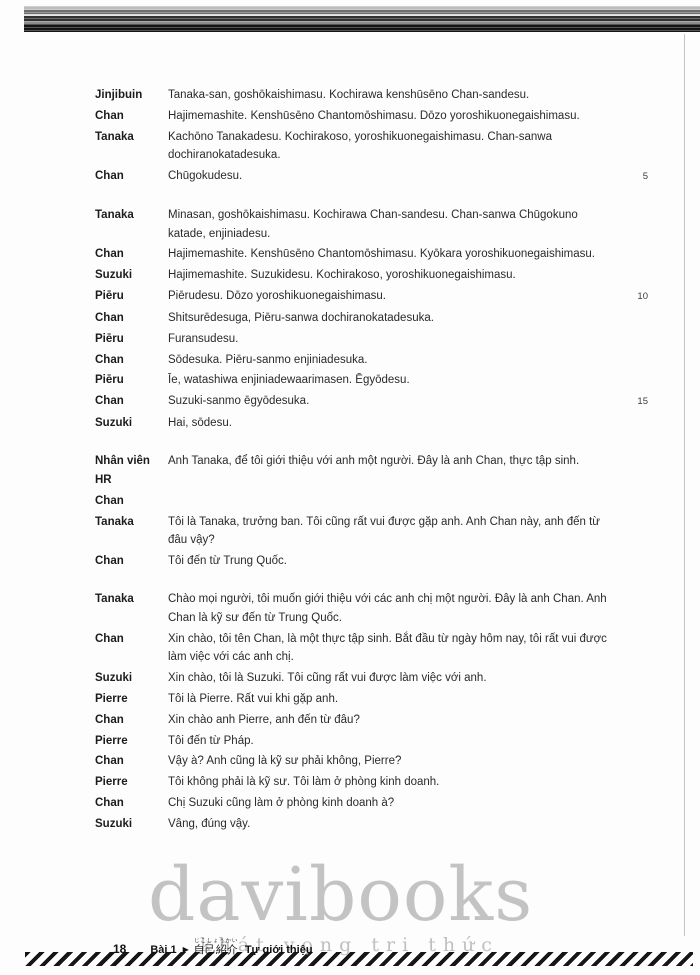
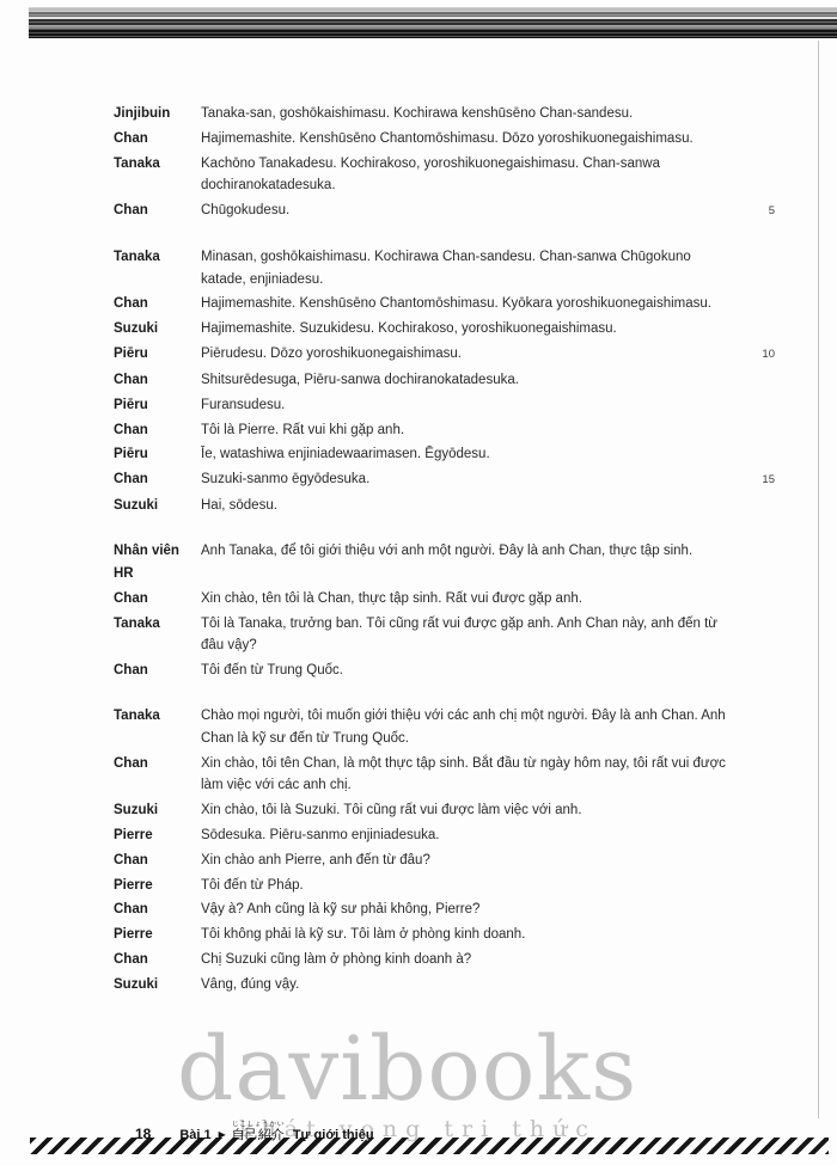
  Jinjibuin
  Tanaka-san, goshōkaishimasu. Kochirawa kenshūsēno Chan-sandesu.
  Chan
  Hajimemashite. Kenshūsēno Chantomōshimasu. Dōzo yoroshikuonegaishimasu.
  Tanaka
  Kachōno Tanakadesu. Kochirakoso, yoroshikuonegaishimasu. Chan-sanwa dochiranokatadesuka.
  Chan
  Chūgokudesu.
  5
  Tanaka
  Minasan, goshōkaishimasu. Kochirawa Chan-sandesu. Chan-sanwa Chūgokuno katade, enjiniadesu.
  Chan
  Hajimemashite. Kenshūsēno Chantomōshimasu. Kyōkara yoroshikuonegaishimasu.
  Suzuki
  Hajimemashite. Suzukidesu. Kochirakoso, yoroshikuonegaishimasu.
  Piēru
  Piērudesu. Dōzo yoroshikuonegaishimasu.
  10
  Chan
  Shitsurēdesuga, Piēru-sanwa dochiranokatadesuka.
  Piēru
  Furansudesu.
  Chan
- Sōdesuka. Piēru-sanmo enjiniadesuka.
+ Tôi là Pierre. Rất vui khi gặp anh.
  Piēru
  Īe, watashiwa enjiniadewaarimasen. Ēgyōdesu.
  Chan
  Suzuki-sanmo ēgyōdesuka.
  15
  Suzuki
  Hai, sōdesu.
  Nhân viên HR
  Anh Tanaka, để tôi giới thiệu với anh một người. Đây là anh Chan, thực tập sinh.
  Chan
+ Xin chào, tên tôi là Chan, thực tập sinh. Rất vui được gặp anh.
  Tanaka
  Tôi là Tanaka, trưởng ban. Tôi cũng rất vui được gặp anh. Anh Chan này, anh đến từ đâu vậy?
  Chan
  Tôi đến từ Trung Quốc.
  Tanaka
  Chào mọi người, tôi muốn giới thiệu với các anh chị một người. Đây là anh Chan. Anh Chan là kỹ sư đến từ Trung Quốc.
  Chan
  Xin chào, tôi tên Chan, là một thực tập sinh. Bắt đầu từ ngày hôm nay, tôi rất vui được làm việc với các anh chị.
  Suzuki
  Xin chào, tôi là Suzuki. Tôi cũng rất vui được làm việc với anh.
  Pierre
- Tôi là Pierre. Rất vui khi gặp anh.
+ Sōdesuka. Piēru-sanmo enjiniadesuka.
  Chan
  Xin chào anh Pierre, anh đến từ đâu?
  Pierre
  Tôi đến từ Pháp.
  Chan
  Vậy à? Anh cũng là kỹ sư phải không, Pierre?
  Pierre
  Tôi không phải là kỹ sư. Tôi làm ở phòng kinh doanh.
  Chan
  Chị Suzuki cũng làm ở phòng kinh doanh à?
  Suzuki
  Vâng, đúng vậy.
  davibooks
  khát vọng tri thức
  18
  Bài 1
  ▶
  Tự giới thiệu
